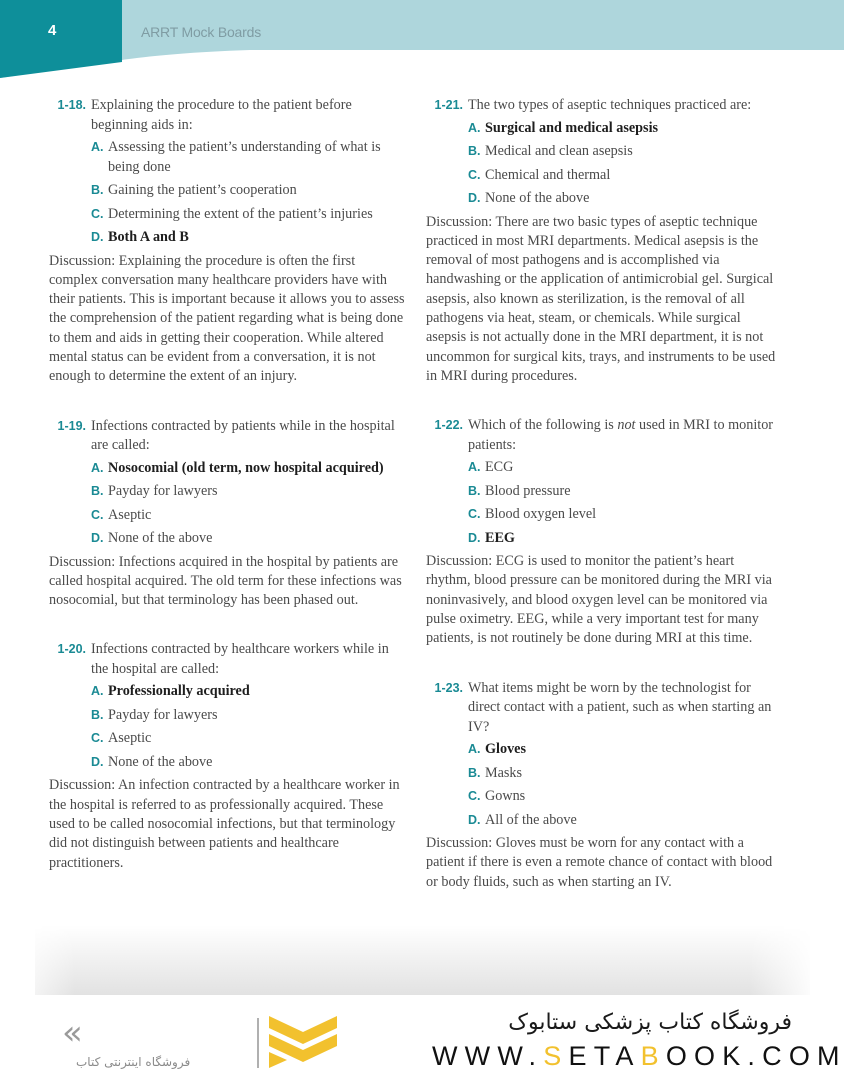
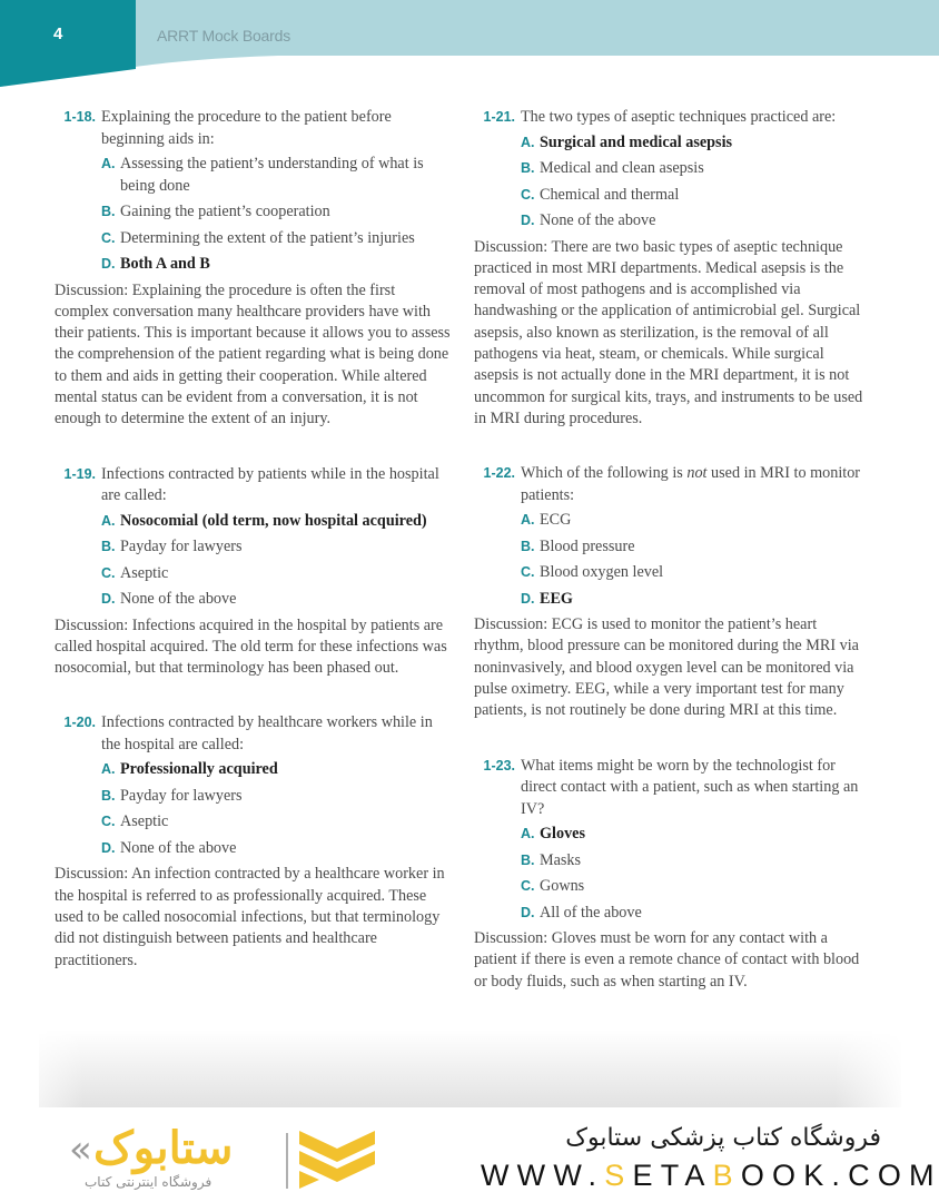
  4
  ARRT Mock Boards
  1-18.
  Explaining the procedure to the patient before beginning aids in:
  A.
  Assessing the patient’s understanding of what is being done
  B.
  Gaining the patient’s cooperation
  C.
  Determining the extent of the patient’s injuries
  D.
  Both A and B
  Discussion: Explaining the procedure is often the first complex conversation many healthcare providers have with their patients. This is important because it allows you to assess the comprehension of the patient regarding what is being done to them and aids in getting their cooperation. While altered mental status can be evident from a conversation, it is not enough to determine the extent of an injury.
  1-19.
  Infections contracted by patients while in the hospital are called:
  A.
  Nosocomial (old term, now hospital acquired)
  B.
  Payday for lawyers
  C.
  Aseptic
  D.
  None of the above
  Discussion: Infections acquired in the hospital by patients are called hospital acquired. The old term for these infections was nosocomial, but that terminology has been phased out.
  1-20.
  Infections contracted by healthcare workers while in the hospital are called:
  A.
  Professionally acquired
  B.
  Payday for lawyers
  C.
  Aseptic
  D.
  None of the above
  Discussion: An infection contracted by a healthcare worker in the hospital is referred to as professionally acquired. These used to be called nosocomial infections, but that terminology did not distinguish between patients and healthcare practitioners.
  1-21.
  The two types of aseptic techniques practiced are:
  A.
  Surgical and medical asepsis
  B.
  Medical and clean asepsis
  C.
  Chemical and thermal
  D.
  None of the above
  Discussion: There are two basic types of aseptic technique practiced in most MRI departments. Medical asepsis is the removal of most pathogens and is accomplished via handwashing or the application of antimicrobial gel. Surgical asepsis, also known as sterilization, is the removal of all pathogens via heat, steam, or chemicals. While surgical asepsis is not actually done in the MRI department, it is not uncommon for surgical kits, trays, and instruments to be used in MRI during procedures.
  1-22.
  Which of the following is not used in MRI to monitor patients:
  A.
  ECG
  B.
  Blood pressure
  C.
  Blood oxygen level
  D.
  EEG
  Discussion: ECG is used to monitor the patient’s heart rhythm, blood pressure can be monitored during the MRI via noninvasively, and blood oxygen level can be monitored via pulse oximetry. EEG, while a very important test for many patients, is not routinely be done during MRI at this time.
  1-23.
  What items might be worn by the technologist for direct contact with a patient, such as when starting an IV?
  A.
  Gloves
  B.
  Masks
  C.
  Gowns
  D.
  All of the above
  Discussion: Gloves must be worn for any contact with a patient if there is even a remote chance of contact with blood or body fluids, such as when starting an IV.
  «
+ ستابوک
  فروشگاه اینترنتی کتاب
  فروشگاه کتاب پزشکی ستابوک
  WWW.SETABOOK.COM
